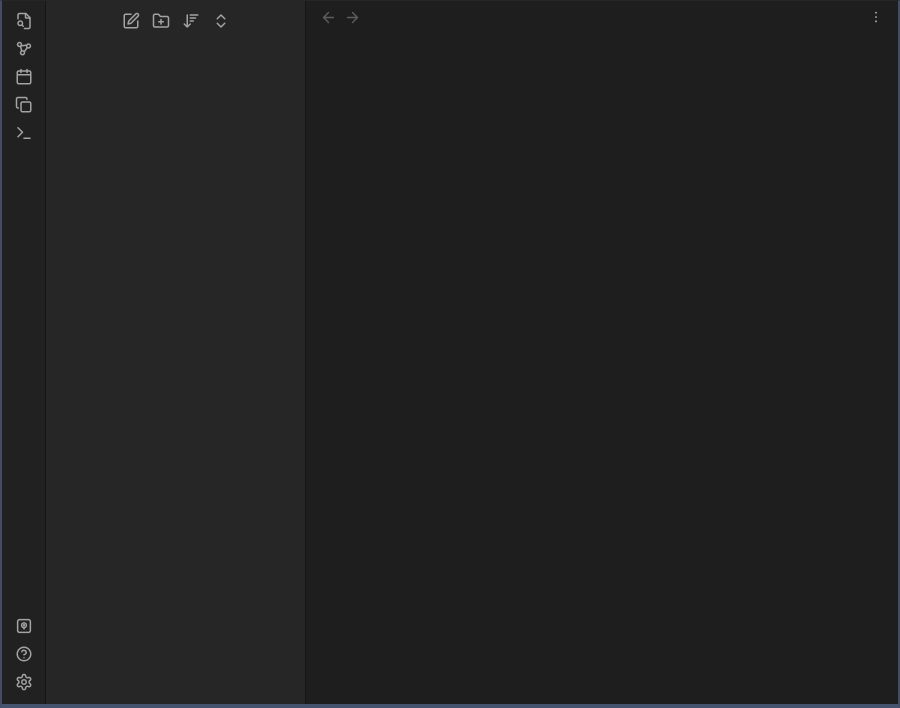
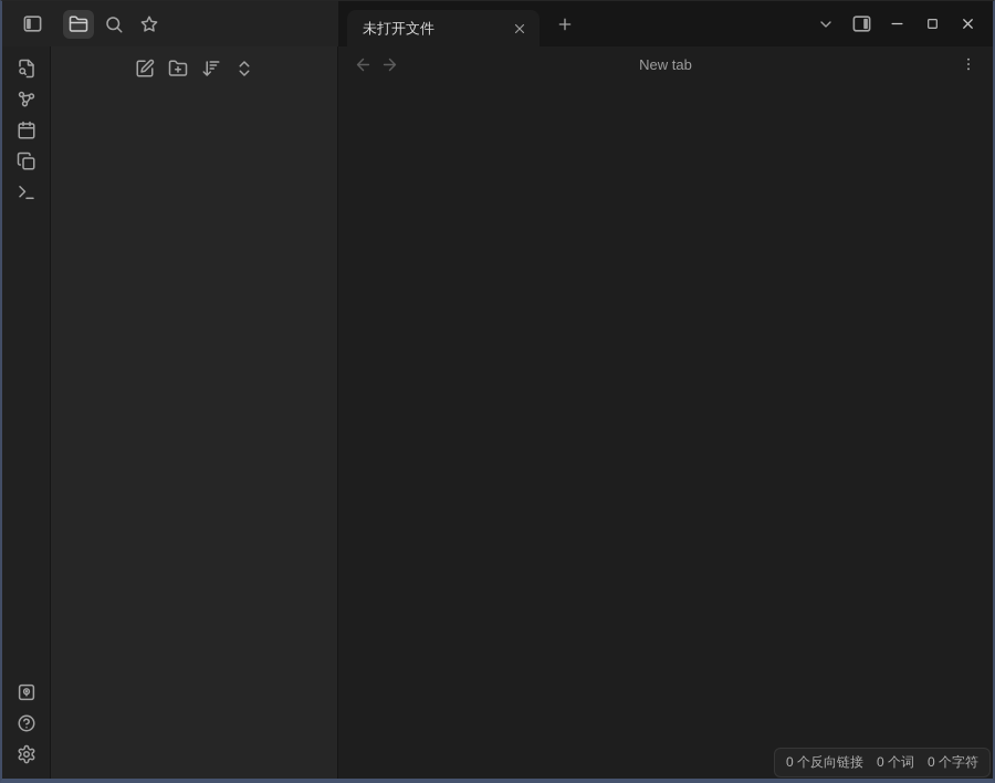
+ 未打开文件
+ New tab
+ 0 个反向链接
+ 0 个词
+ 0 个字符
